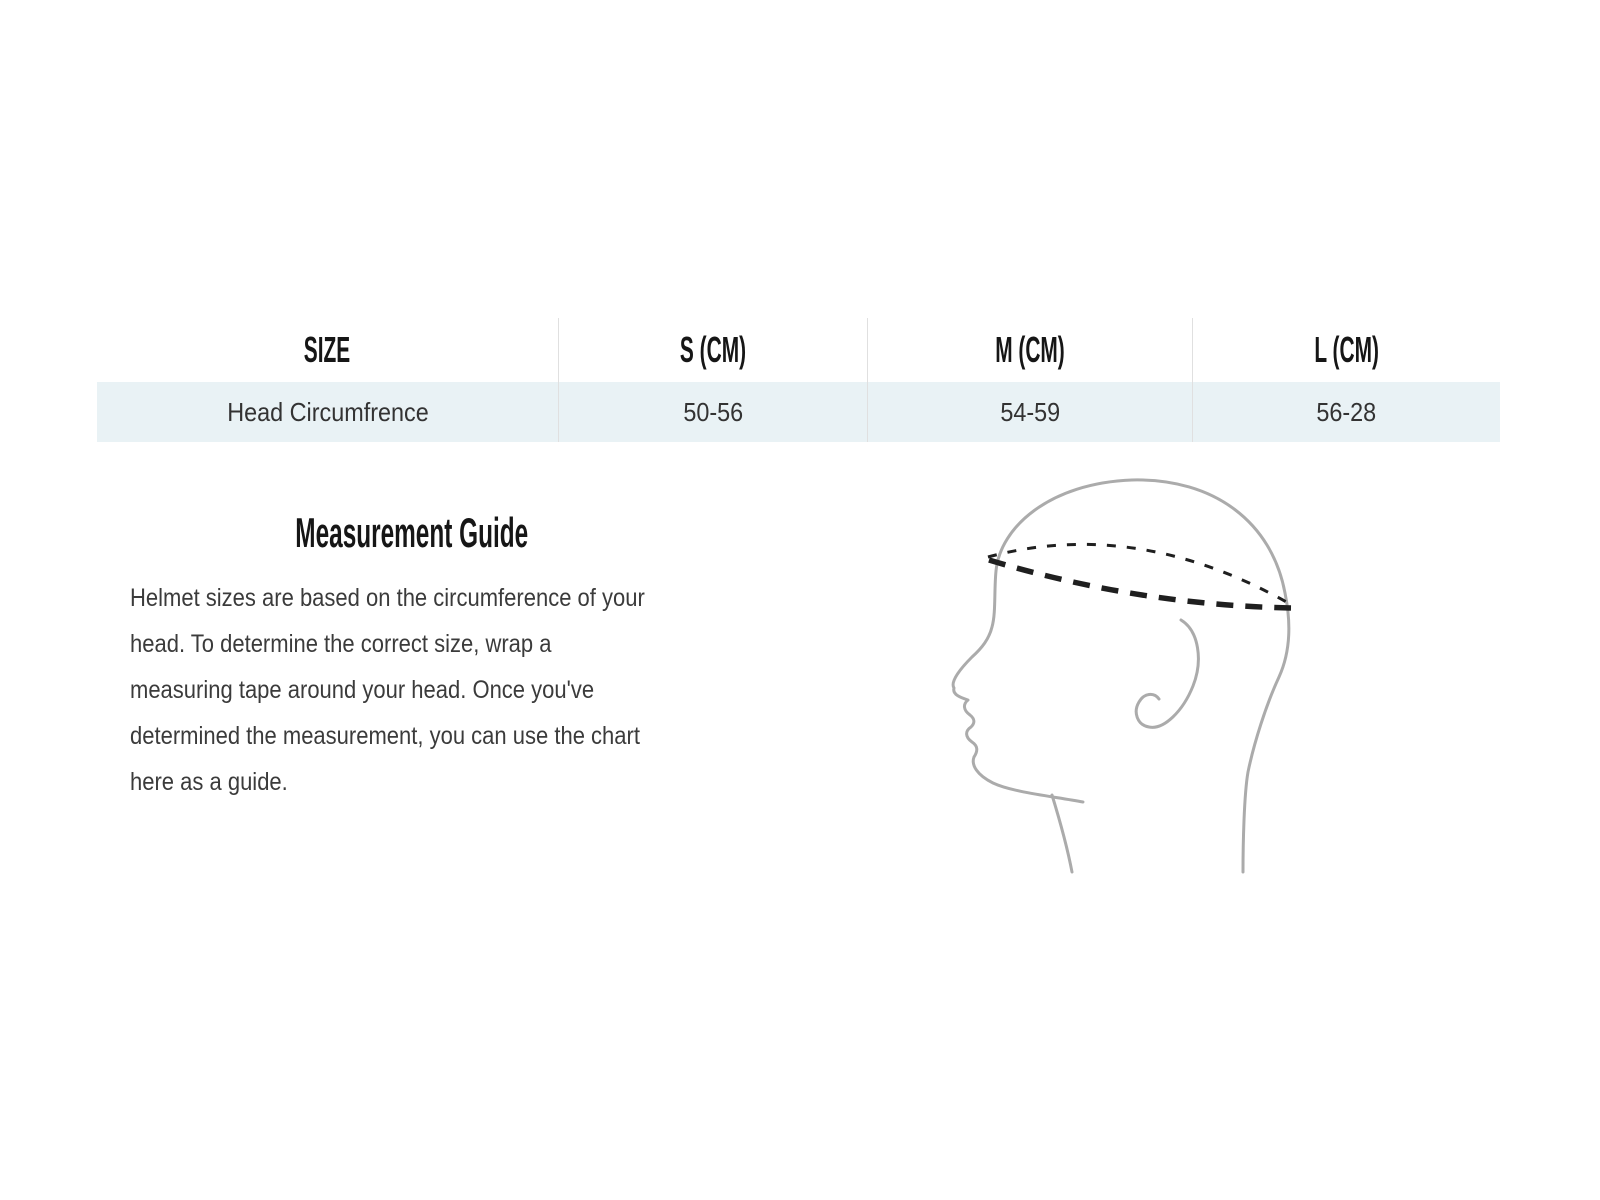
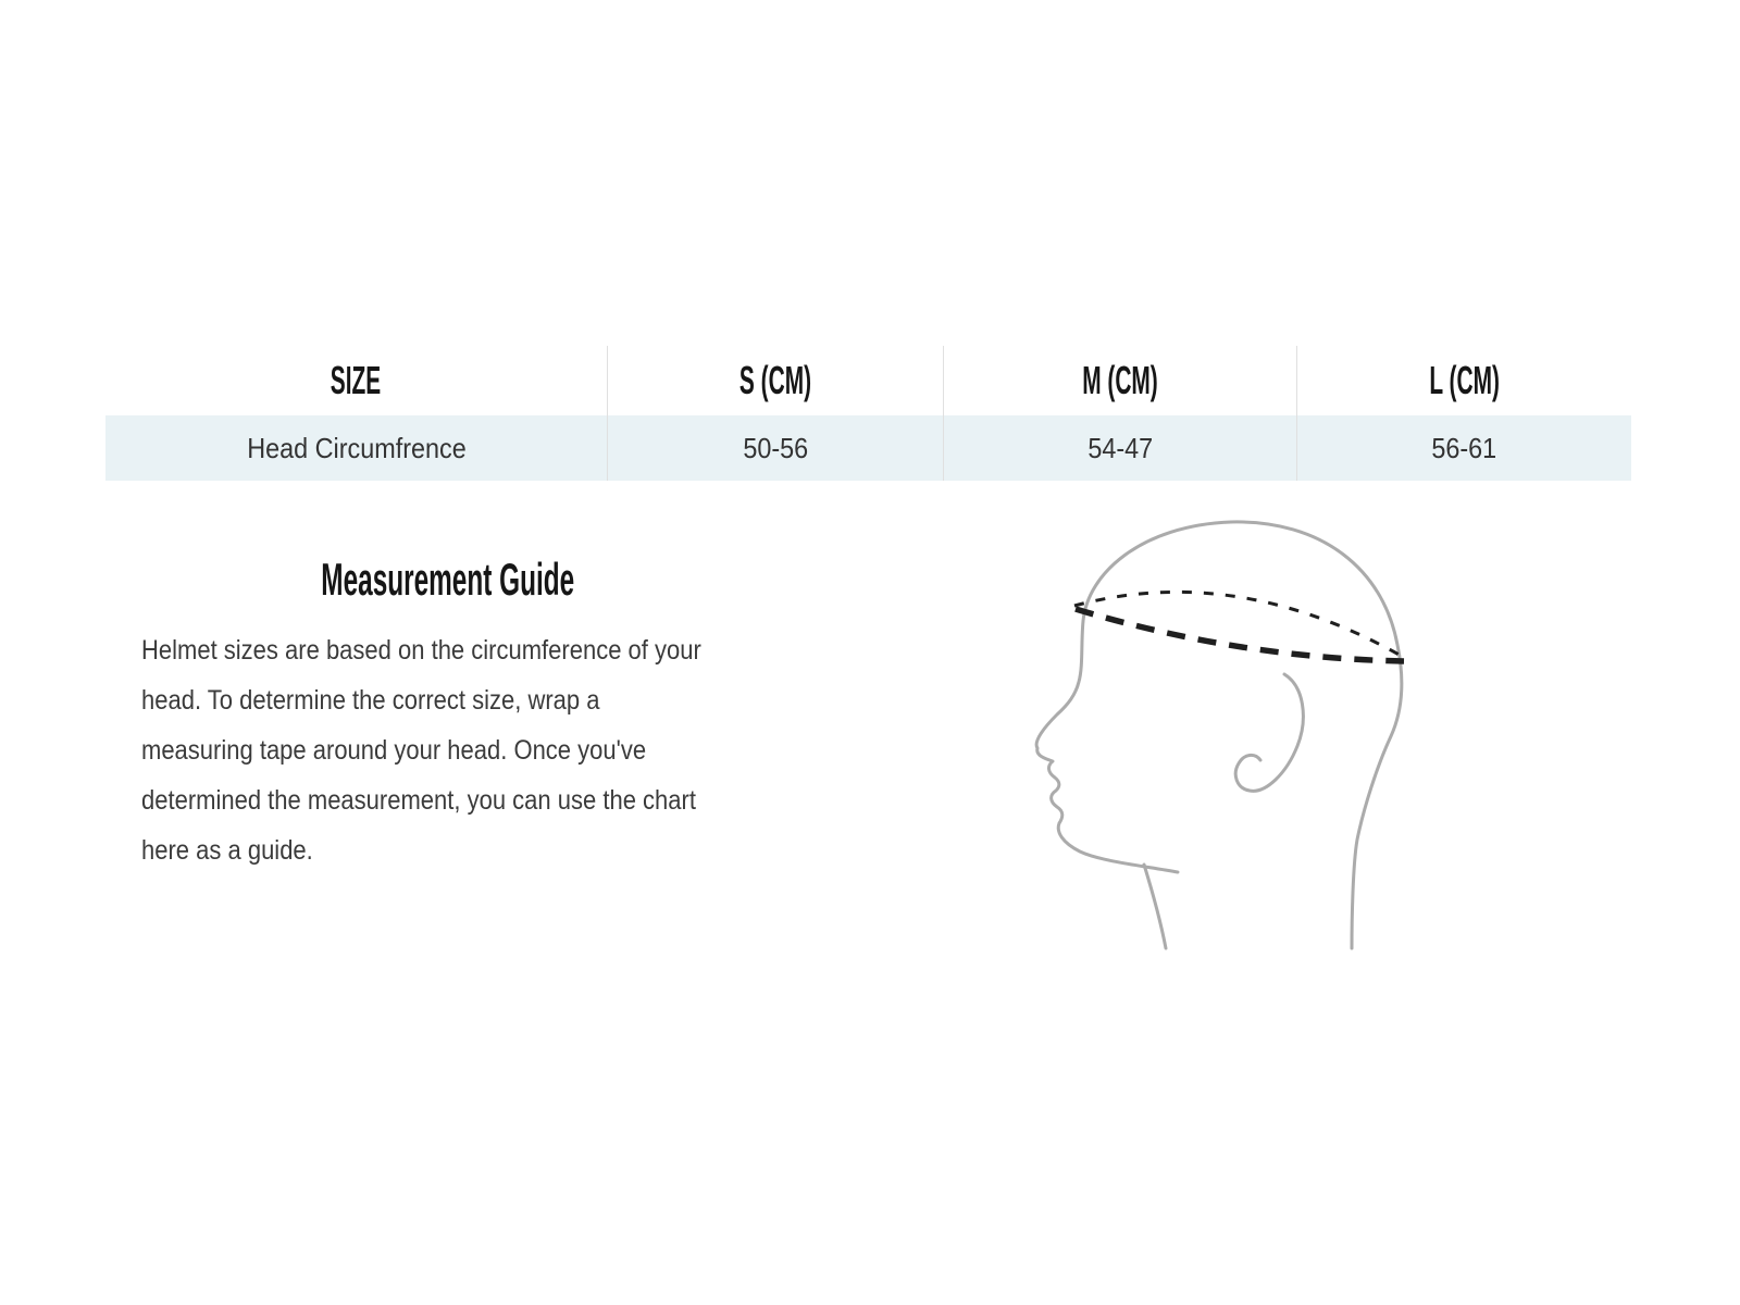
  SIZE
  S (CM)
  M (CM)
  L (CM)
  Head Circumfrence
  50-56
- 54-59
+ 54-47
- 56-28
+ 56-61
  Measurement Guide
  Helmet sizes are based on the circumference of your
  head. To determine the correct size, wrap a
  measuring tape around your head. Once you've
  determined the measurement, you can use the chart
  here as a guide.
